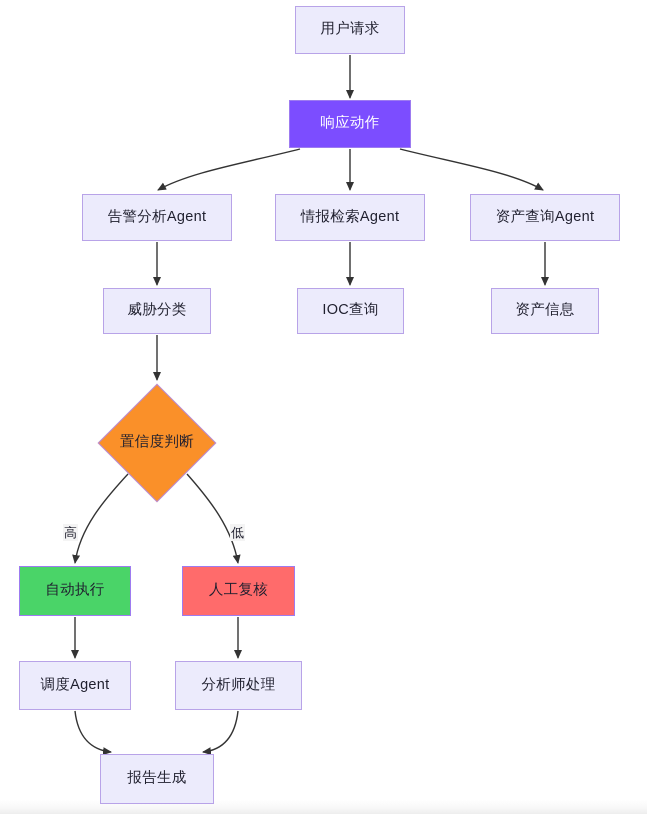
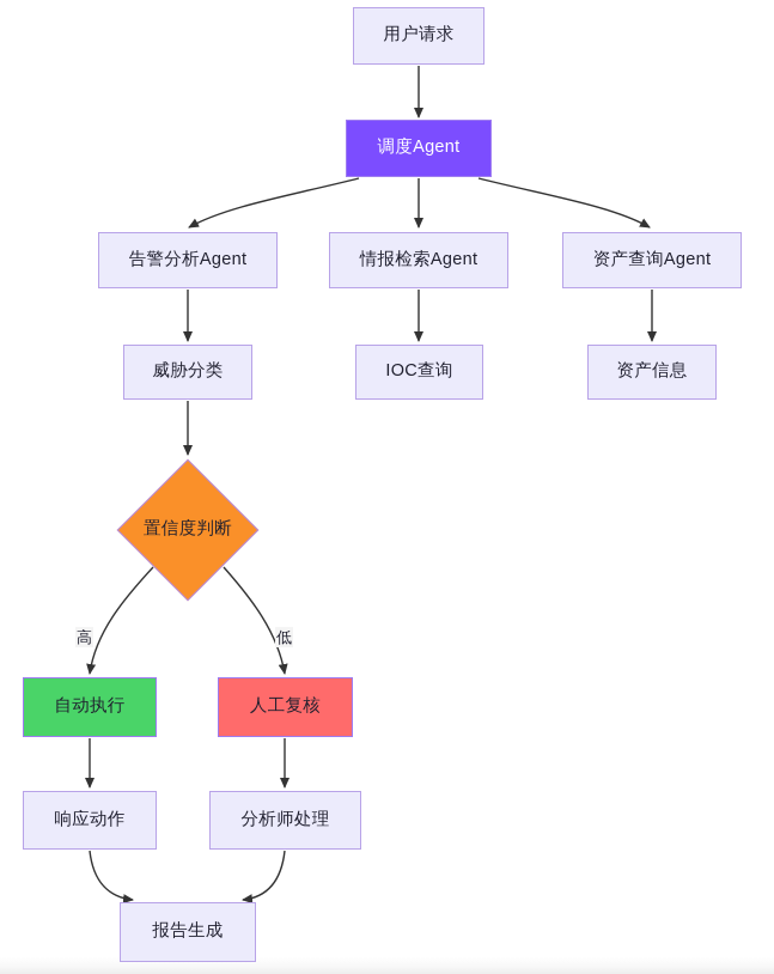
  用户请求
- 响应动作
+ 调度Agent
  告警分析Agent
  情报检索Agent
  资产查询Agent
  威胁分类
  IOC查询
  资产信息
  置信度判断
  自动执行
  人工复核
- 调度Agent
+ 响应动作
  分析师处理
  报告生成
  高
  低
